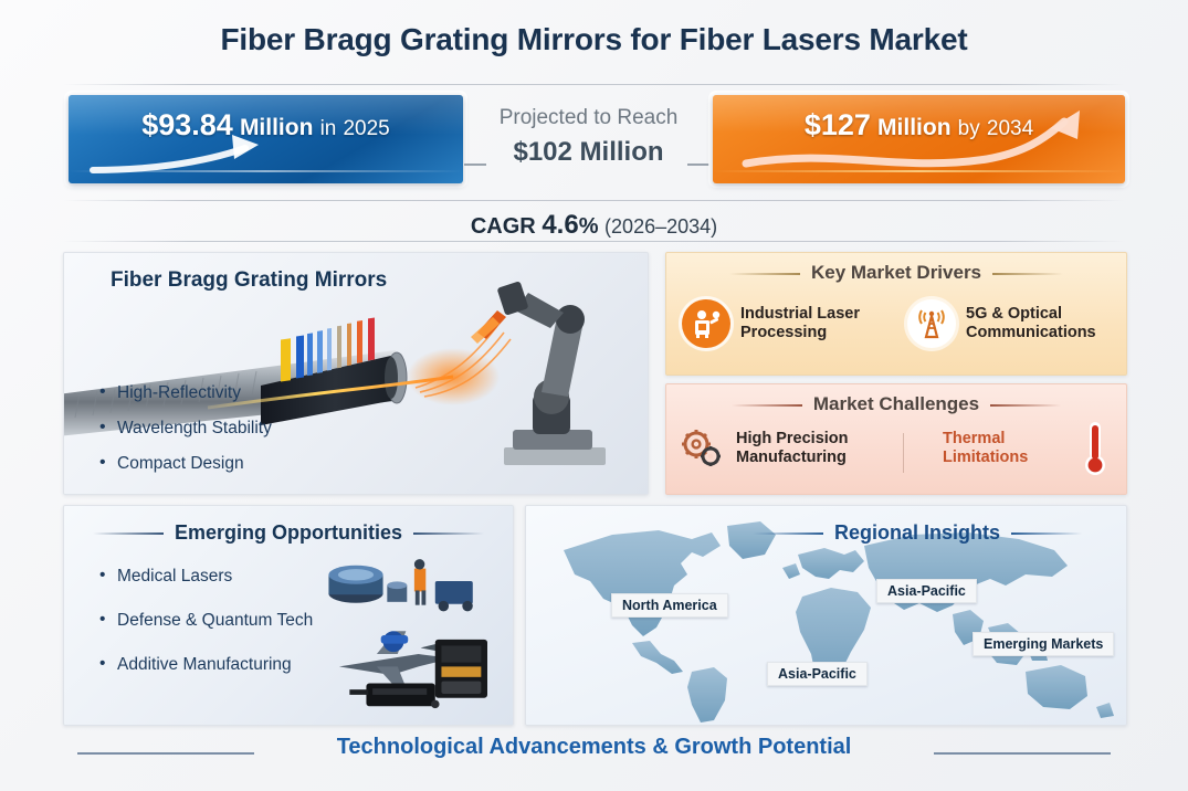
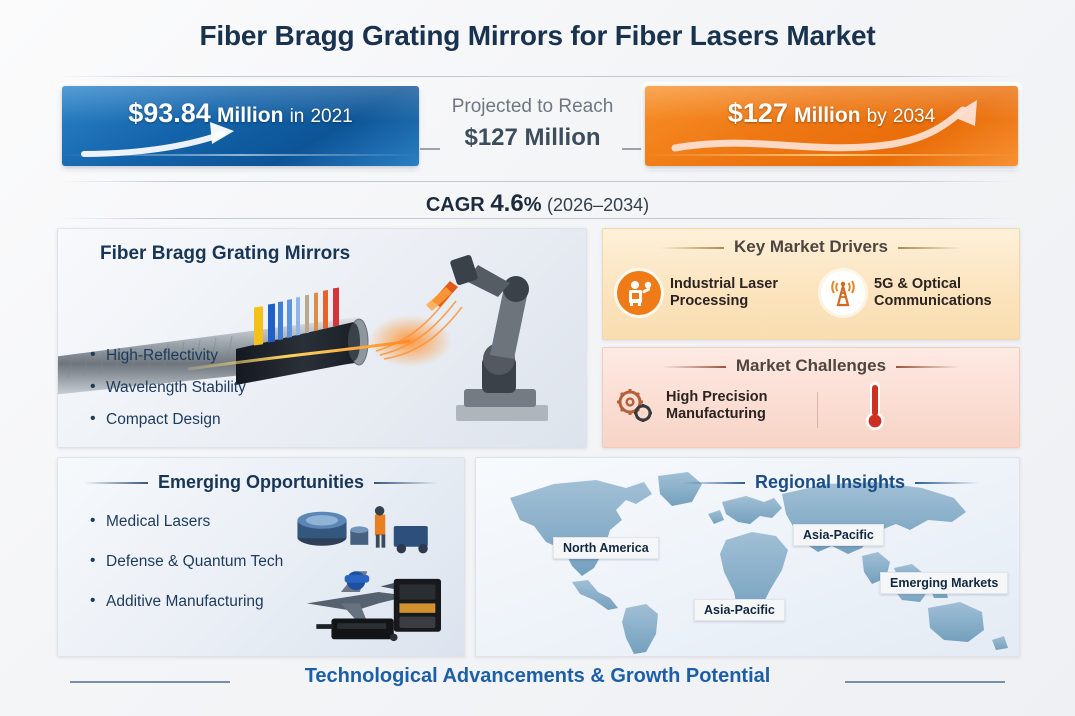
  Fiber Bragg Grating Mirrors for Fiber Lasers Market
- $93.84 Million in 2025
+ $93.84 Million in 2021
  Projected to Reach
- $102 Million
+ $127 Million
  $127 Million by 2034
  CAGR 4.6% (2026–2034)
  Fiber Bragg Grating Mirrors
  High-Reflectivity
  Wavelength Stability
  Compact Design
  Key Market Drivers
  Industrial Laser Processing
  5G & Optical Communications
  Market Challenges
  High Precision Manufacturing
- Thermal Limitations
  Emerging Opportunities
  Medical Lasers
  Defense & Quantum Tech
  Additive Manufacturing
  Regional Insights
  North America
  Asia-Pacific
  Emerging Markets
  Asia-Pacific
  Technological Advancements & Growth Potential
